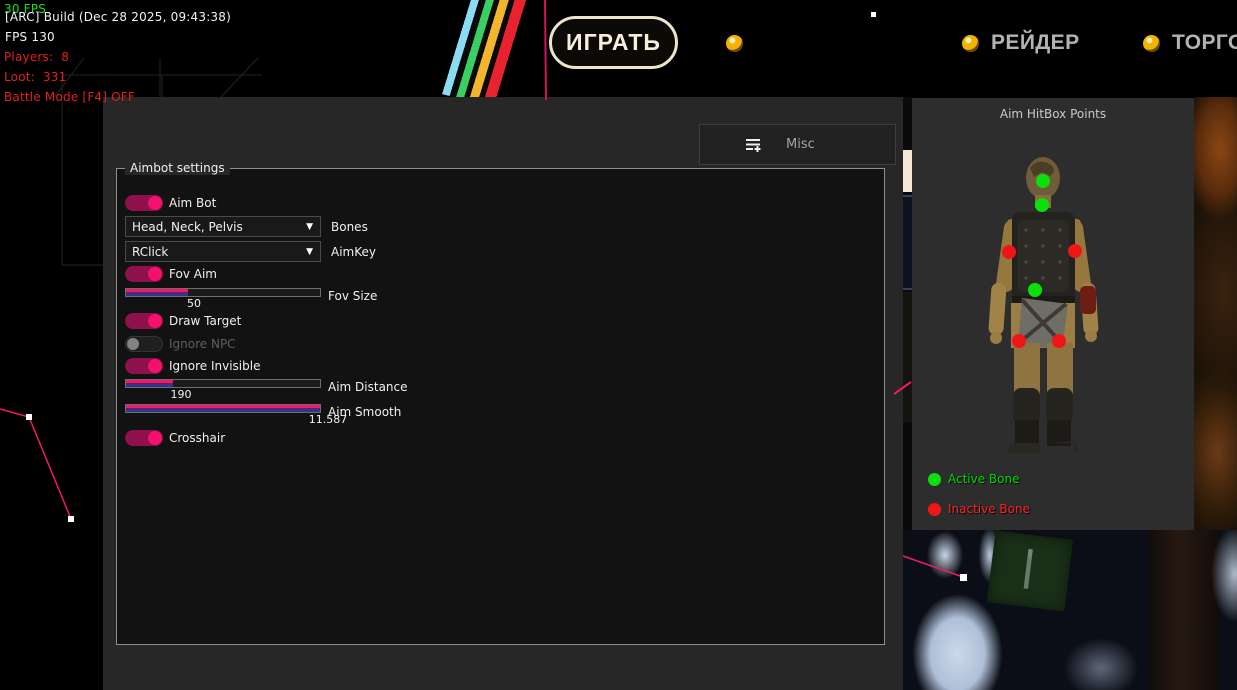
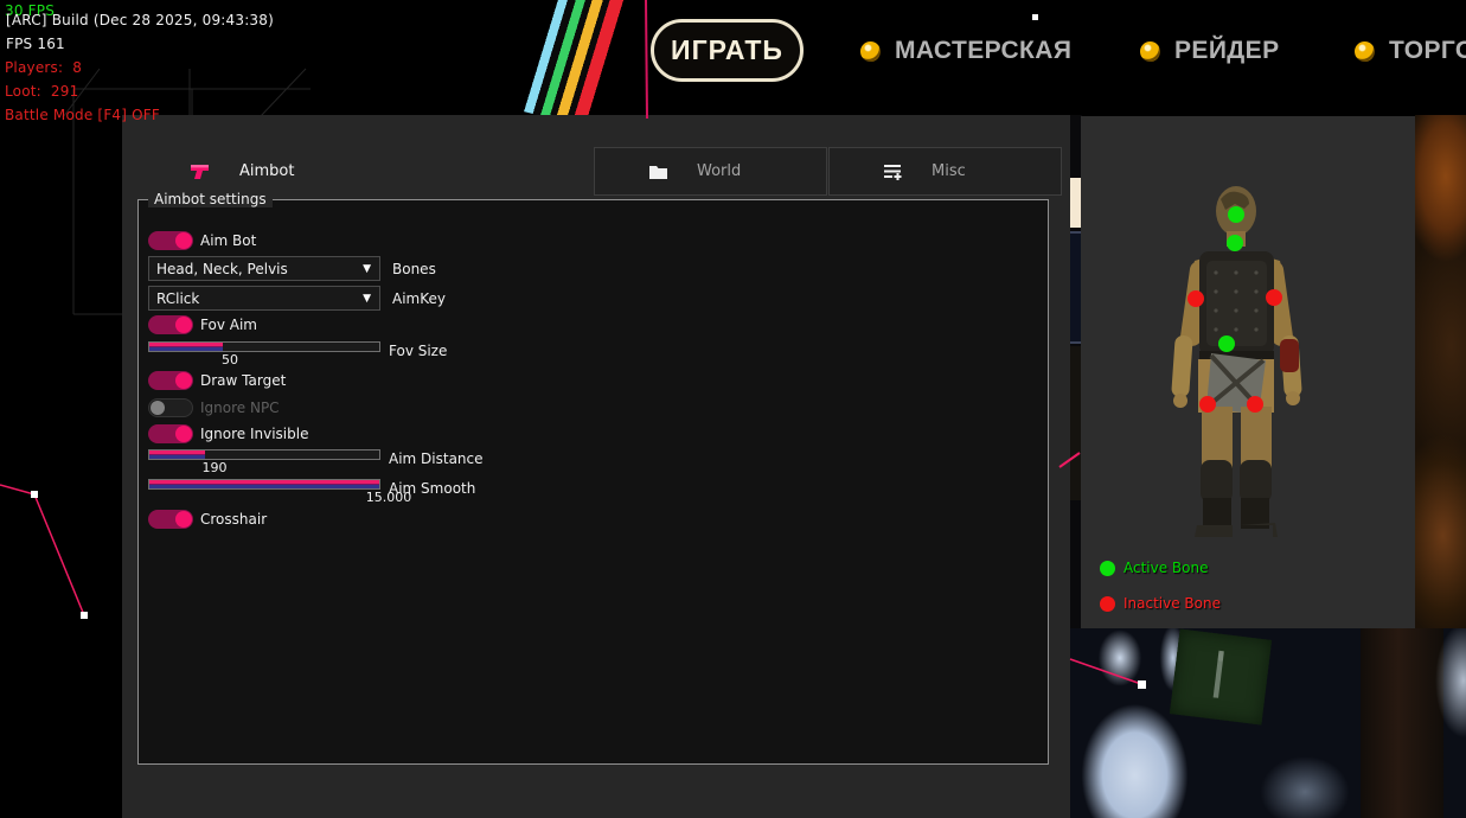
  30 FPS
  [ARC] Build (Dec 28 2025, 09:43:38)
- FPS 130
+ FPS 161
  Players: 8
- Loot: 331
+ Loot: 291
  Battle Mode [F4] OFF
  ИГРАТЬ
+ МАСТЕРСКАЯ
  РЕЙДЕР
  ТОРГО
+ Aimbot
+ World
  Misc
  Aimbot settings
  Aim Bot
  Head, Neck, Pelvis
  ▼
  Bones
  RClick
  ▼
  AimKey
  Fov Aim
  Fov Size
  50
  Draw Target
  Ignore NPC
  Ignore Invisible
  Aim Distance
  190
  Aim Smooth
- 11.587
+ 15.000
  Crosshair
- Aim HitBox Points
  Active Bone
  Inactive Bone
